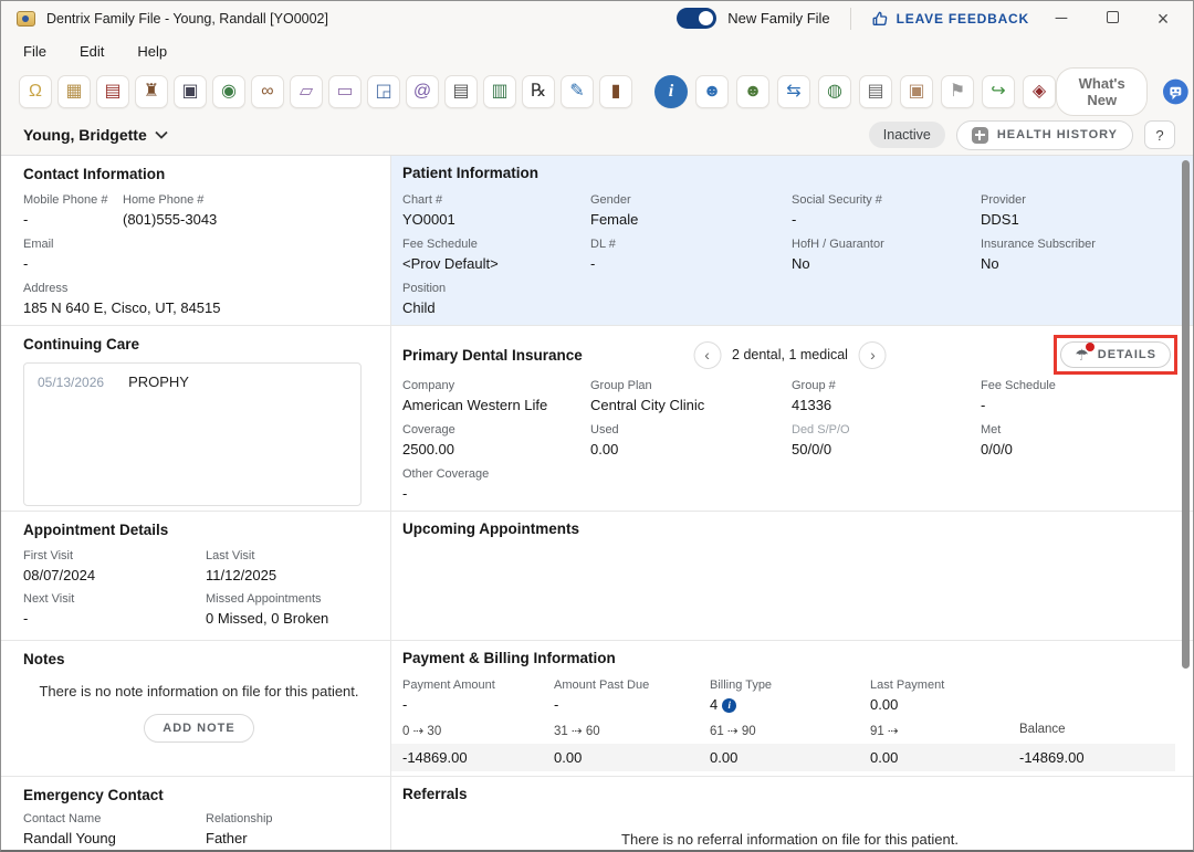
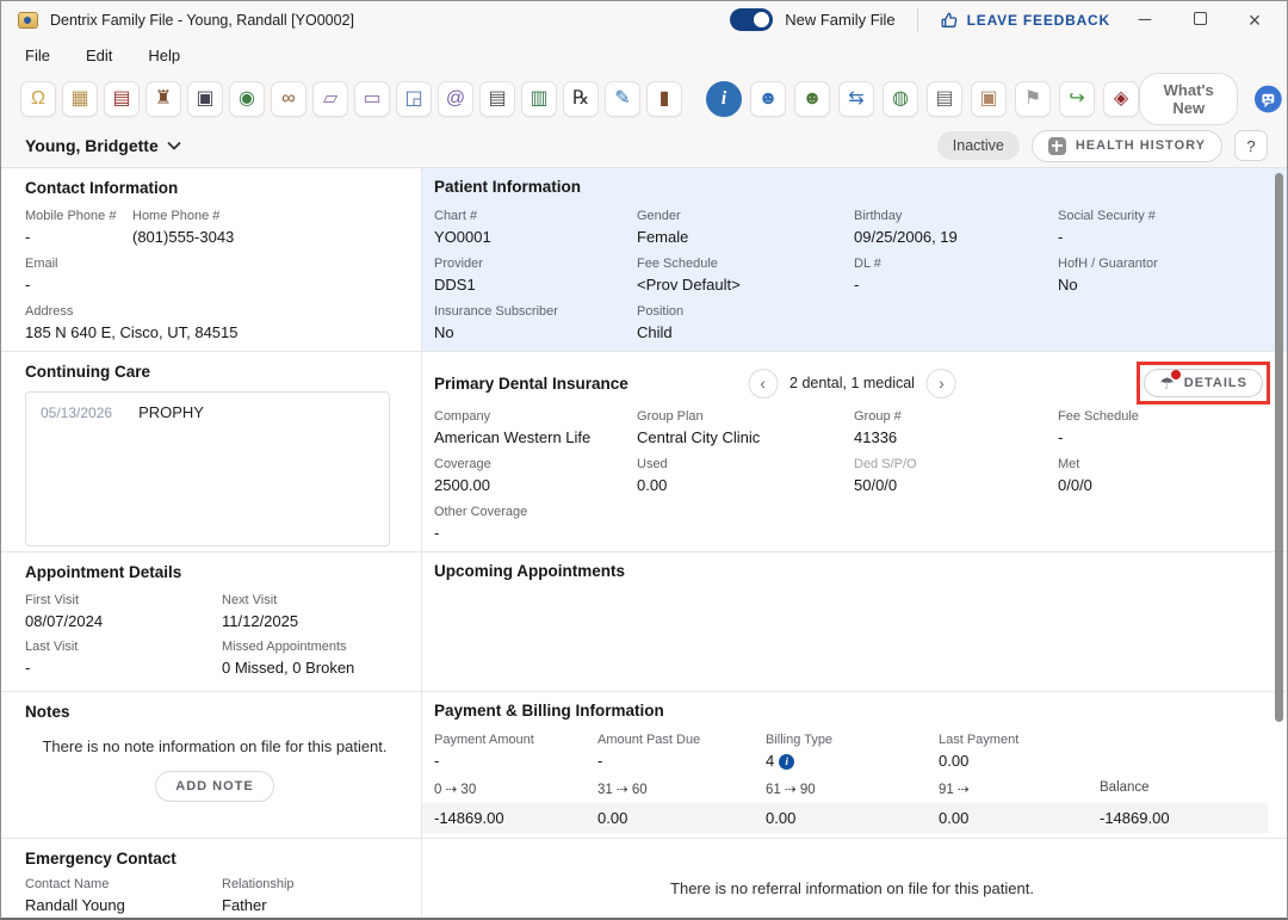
  Dentrix Family File - Young, Randall [YO0002]
  New Family File
  LEAVE FEEDBACK
  ─
  ×
  File
  Edit
  Help
  Ω
  ▦
  ▤
  ♜
  ▣
  ◉
  ∞
  ▱
  ▭
  ◲
  @
  ▤
  ▥
  ℞
  ✎
  ▮
  i
  ☻
  ☻
  ⇆
  ◍
  ▤
  ▣
  ⚑
  ↪
  ◈
  What's New
  Young, Bridgette
  Inactive
  HEALTH HISTORY
  ?
  Contact Information
  Mobile Phone #
  -
  Home Phone #
  (801)555-3043
  Email
  -
  Address
  185 N 640 E, Cisco, UT, 84515
  Patient Information
  Chart #
  YO0001
  Gender
  Female
+ Birthday
+ 09/25/2006, 19
  Social Security #
  -
  Provider
  DDS1
  Fee Schedule
  <Prov Default>
  DL #
  -
  HofH / Guarantor
  No
  Insurance Subscriber
  No
  Position
  Child
  Continuing Care
  05/13/2026
  PROPHY
  Primary Dental Insurance
  ‹
  2 dental, 1 medical
  ›
  ☂
  DETAILS
  Company
  American Western Life
  Group Plan
  Central City Clinic
  Group #
  41336
  Fee Schedule
  -
  Coverage
  2500.00
  Used
  0.00
  Ded S/P/O
  50/0/0
  Met
  0/0/0
  Other Coverage
  -
  Appointment Details
  First Visit
  08/07/2024
- Last Visit
+ Next Visit
  11/12/2025
- Next Visit
+ Last Visit
  -
  Missed Appointments
  0 Missed, 0 Broken
  Upcoming Appointments
  Notes
  There is no note information on file for this patient.
  ADD NOTE
  Payment & Billing Information
  Payment Amount
  -
  Amount Past Due
  -
  Billing Type
  4 i
  Last Payment
  0.00
  0 ⇢ 30
  31 ⇢ 60
  61 ⇢ 90
  91 ⇢
  Balance
  -14869.00
  0.00
  0.00
  0.00
  -14869.00
  Emergency Contact
  Contact Name
  Randall Young
  Relationship
  Father
- Referrals
  There is no referral information on file for this patient.
